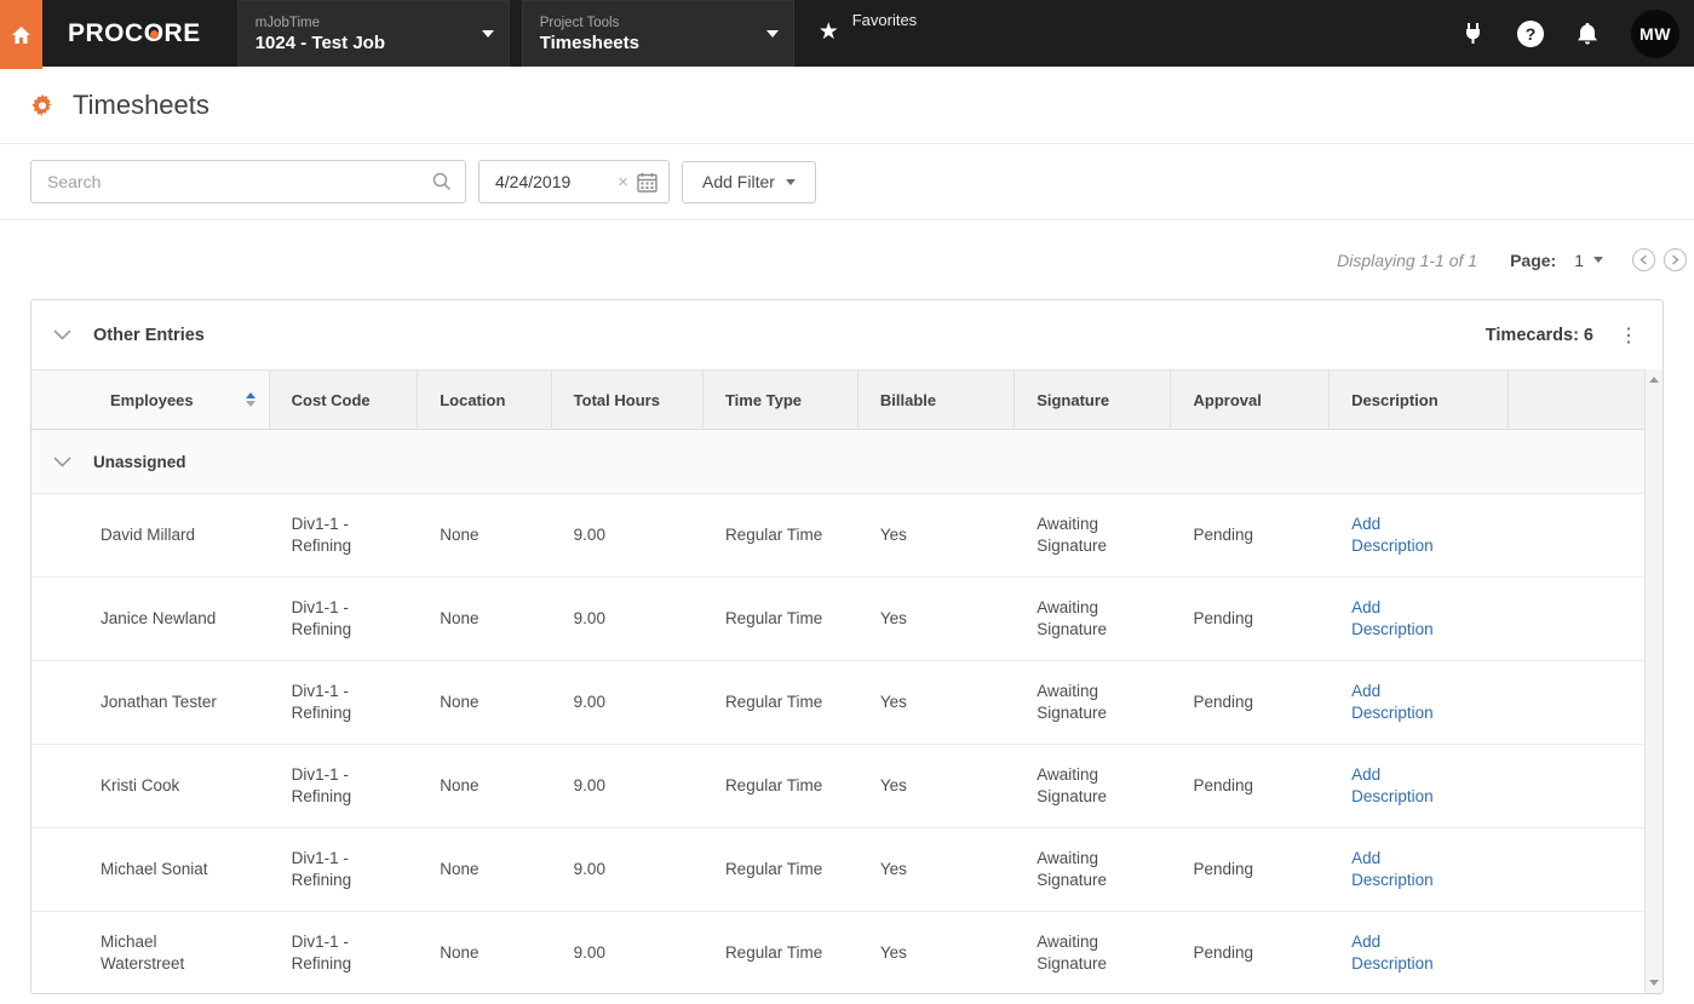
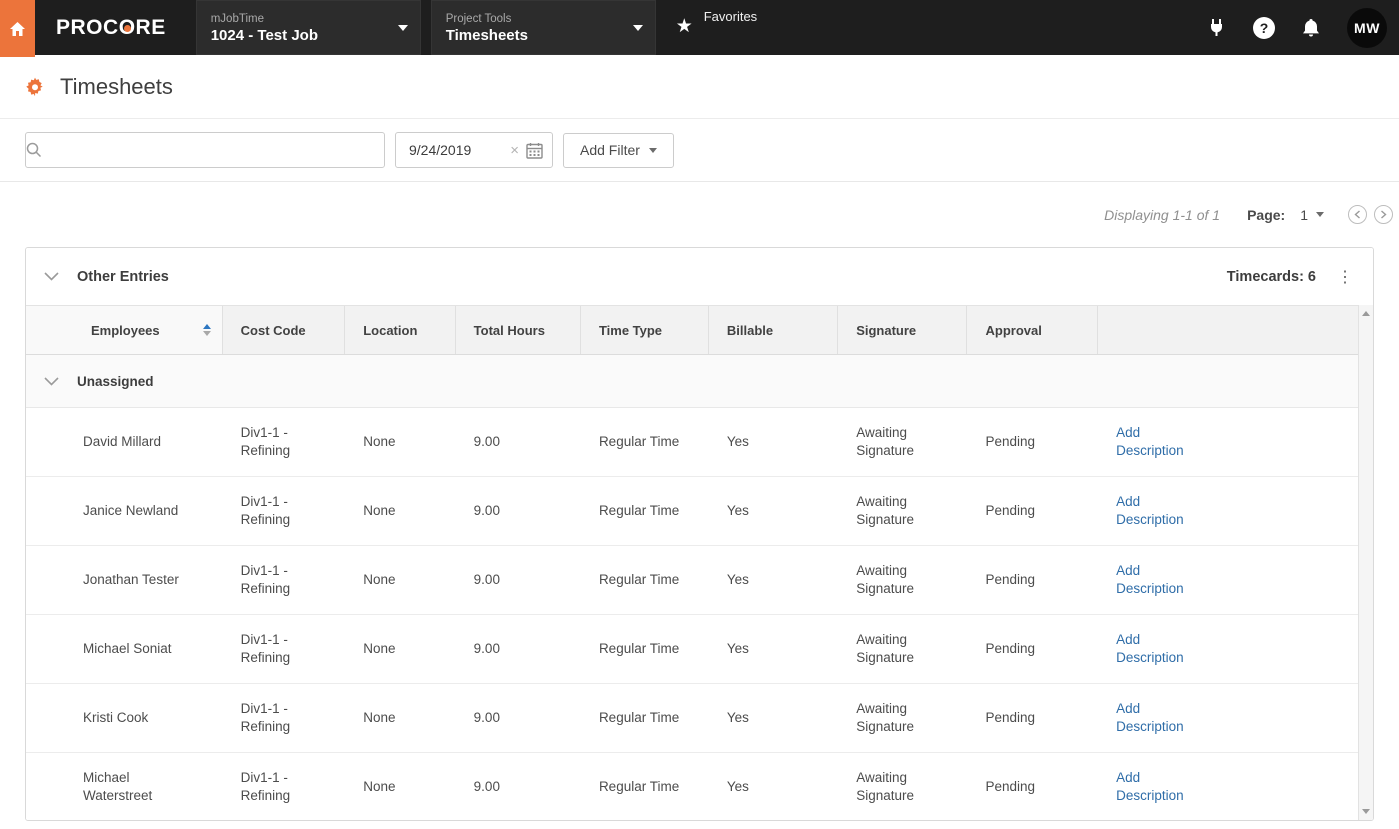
  PROC RE
  mJobTime
  1024 - Test Job
  Project Tools
  Timesheets
  ★
  Favorites
  ?
  MW
  Timesheets
- Search
- 4/24/2019
+ 9/24/2019
  ×
  Add Filter
  Displaying 1-1 of 1
  Page:
  1
  Other Entries
  Timecards: 6
  ⋮
  Employees
  Cost Code
  Location
  Total Hours
  Time Type
  Billable
  Signature
  Approval
- Description
  Unassigned
  David Millard
  Div1-1 - Refining
  None
  9.00
  Regular Time
  Yes
  Awaiting Signature
  Pending
  Add Description
  Janice Newland
  Div1-1 - Refining
  None
  9.00
  Regular Time
  Yes
  Awaiting Signature
  Pending
  Add Description
  Jonathan Tester
  Div1-1 - Refining
  None
  9.00
  Regular Time
  Yes
  Awaiting Signature
  Pending
  Add Description
- Kristi Cook
+ Michael Soniat
  Div1-1 - Refining
  None
  9.00
  Regular Time
  Yes
  Awaiting Signature
  Pending
  Add Description
- Michael Soniat
+ Kristi Cook
  Div1-1 - Refining
  None
  9.00
  Regular Time
  Yes
  Awaiting Signature
  Pending
  Add Description
  Michael Waterstreet
  Div1-1 - Refining
  None
  9.00
  Regular Time
  Yes
  Awaiting Signature
  Pending
  Add Description
